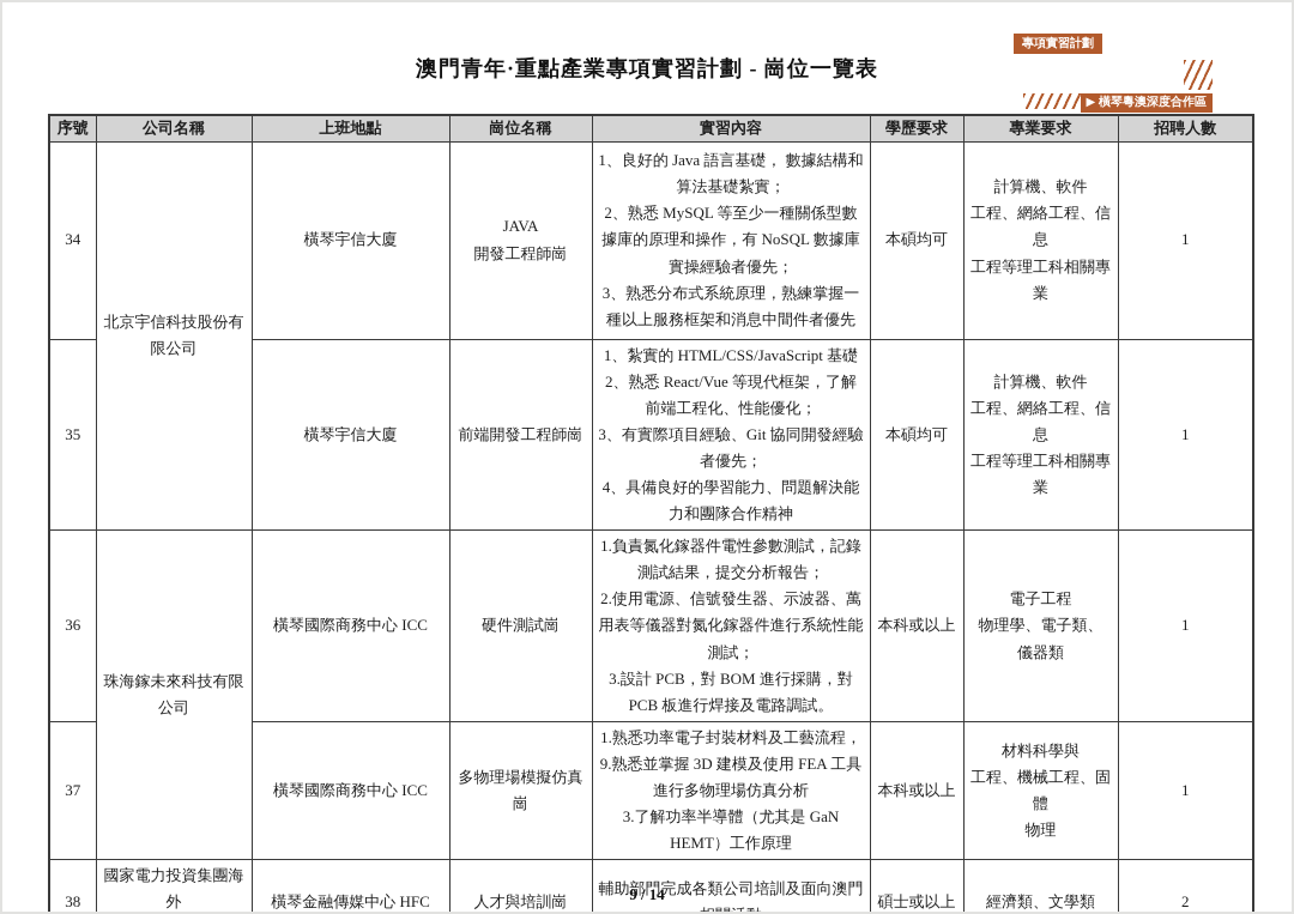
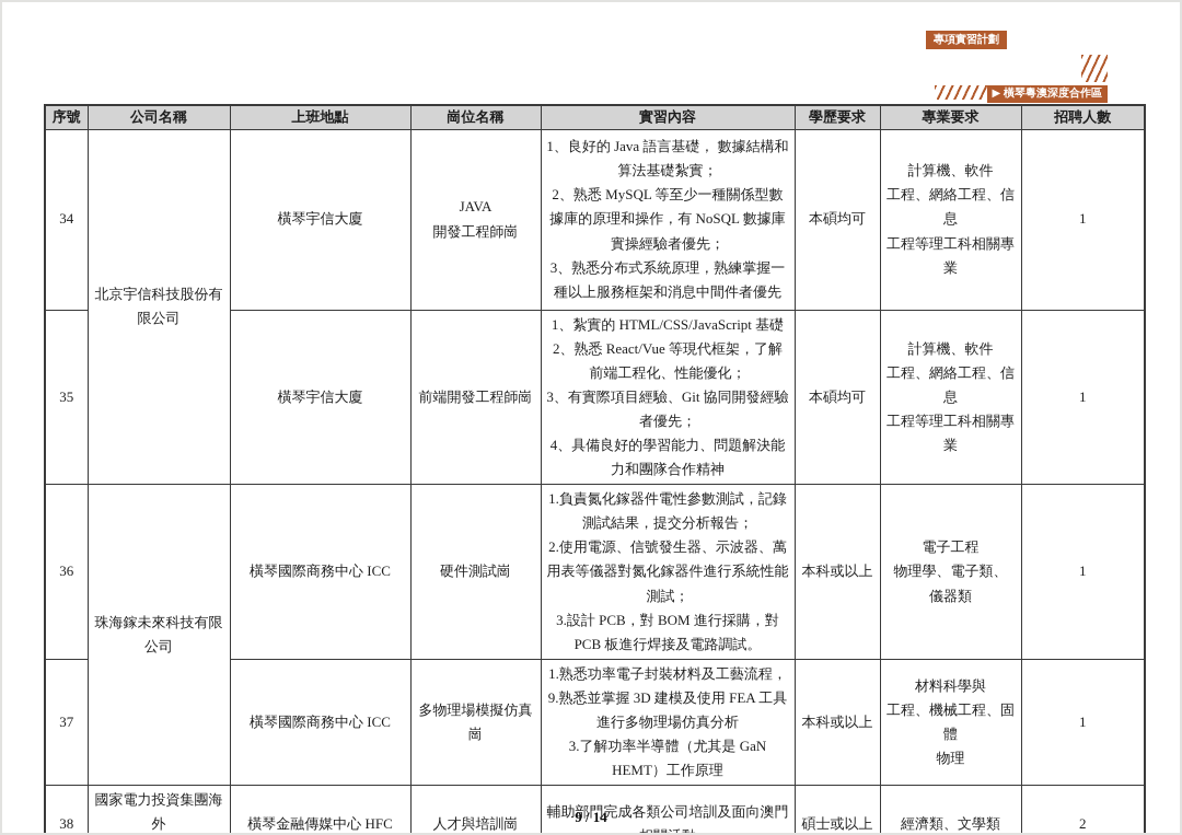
- 澳門青年·重點產業專項實習計劃 - 崗位一覽表
  專項實習計劃
  ▶ 橫琴粵澳深度合作區
  序號	公司名稱	上班地點	崗位名稱	實習內容	學歷要求	專業要求	招聘人數
  34	北京宇信科技股份有限公司	橫琴宇信大廈	JAVA 開發工程師崗	1、良好的 Java 語言基礎， 數據結構和算法基礎紮實； 2、熟悉 MySQL 等至少一種關係型數據庫的原理和操作，有 NoSQL 數據庫實操經驗者優先； 3、熟悉分布式系統原理，熟練掌握一種以上服務框架和消息中間件者優先	本碩均可	計算機、軟件 工程、網絡工程、信息 工程等理工科相關專業	1
  35	橫琴宇信大廈	前端開發工程師崗	1、紮實的 HTML/CSS/JavaScript 基礎 2、熟悉 React/Vue 等現代框架，了解前端工程化、性能優化； 3、有實際項目經驗、Git 協同開發經驗者優先； 4、具備良好的學習能力、問題解決能力和團隊合作精神	本碩均可	計算機、軟件 工程、網絡工程、信息 工程等理工科相關專業	1
  36	珠海鎵未來科技有限公司	橫琴國際商務中心 ICC	硬件測試崗	1.負責氮化鎵器件電性參數測試，記錄測試結果，提交分析報告； 2.使用電源、信號發生器、示波器、萬用表等儀器對氮化鎵器件進行系統性能測試； 3.設計 PCB，對 BOM 進行採購，對 PCB 板進行焊接及電路調試。	本科或以上	電子工程 物理學、電子類、 儀器類	1
  37	橫琴國際商務中心 ICC	多物理場模擬仿真崗	1.熟悉功率電子封裝材料及工藝流程， 9.熟悉並掌握 3D 建模及使用 FEA 工具進行多物理場仿真分析 3.了解功率半導體（尤其是 GaN HEMT）工作原理	本科或以上	材料科學與 工程、機械工程、固體 物理	1
  38	國家電力投資集團海外	橫琴金融傳媒中心 HFC	人才與培訓崗	輔助部門完成各類公司培訓及面向澳門	碩士或以上	經濟類、文學類	2
  9 / 14
